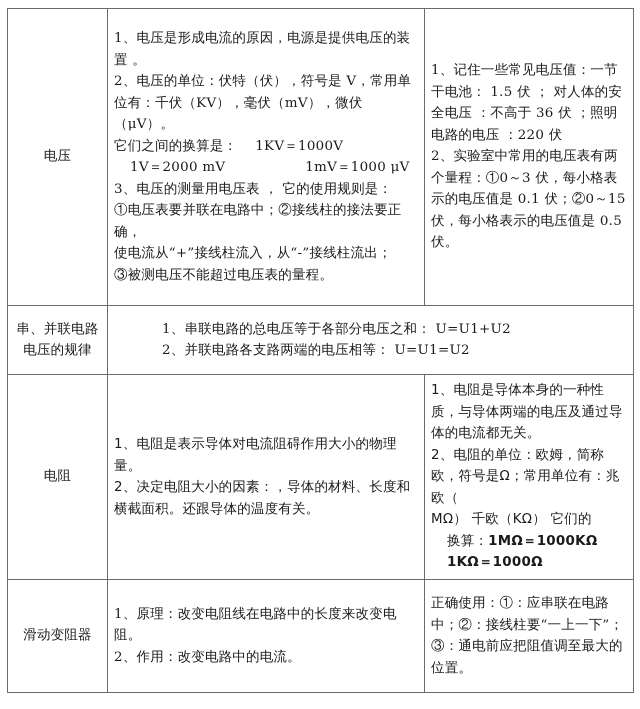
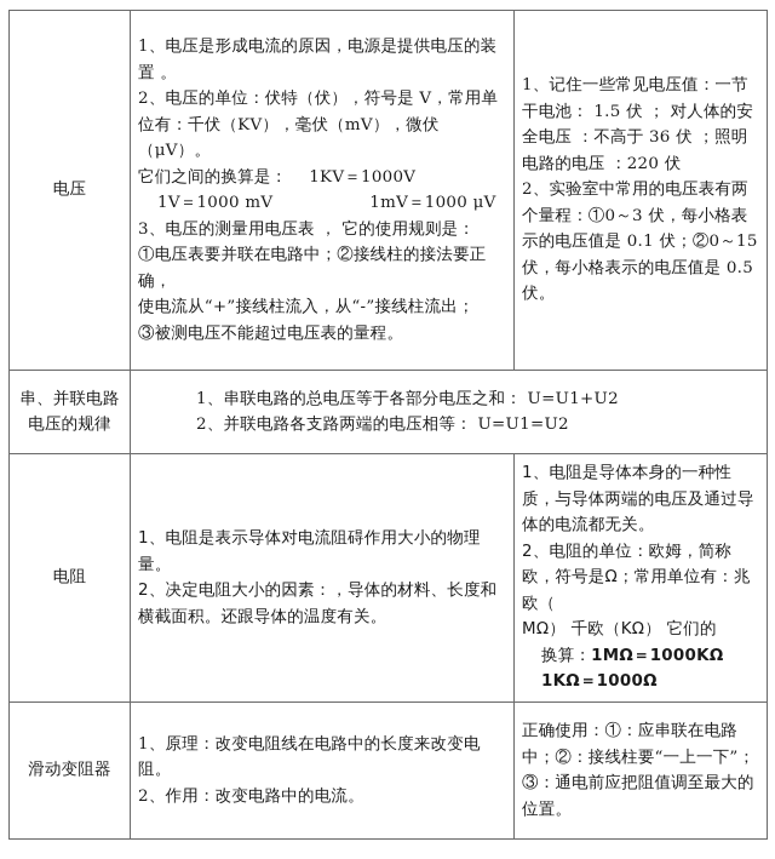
- 电压	1、电压是形成电流的原因，电源是提供电压的装置 。 2、电压的单位：伏特（伏），符号是 V，常用单位有：千伏（KV），毫伏（mV），微伏（μV）。 它们之间的换算是： 1KV＝1000V 1V＝2000 mV 1mV＝1000 μV 3、电压的测量用电压表 ， 它的使用规则是： ①电压表要并联在电路中；②接线柱的接法要正确， 使电流从“+”接线柱流入，从“-”接线柱流出； ③被测电压不能超过电压表的量程。	1、记住一些常见电压值：一节干电池： 1.5 伏 ； 对人体的安全电压 ：不高于 36 伏 ；照明电路的电压 ：220 伏 2、实验室中常用的电压表有两个量程：①0～3 伏，每小格表示的电压值是 0.1 伏；②0～15 伏，每小格表示的电压值是 0.5 伏。
+ 电压	1、电压是形成电流的原因，电源是提供电压的装置 。 2、电压的单位：伏特（伏），符号是 V，常用单位有：千伏（KV），毫伏（mV），微伏（μV）。 它们之间的换算是： 1KV＝1000V 1V＝1000 mV 1mV＝1000 μV 3、电压的测量用电压表 ， 它的使用规则是： ①电压表要并联在电路中；②接线柱的接法要正确， 使电流从“+”接线柱流入，从“-”接线柱流出； ③被测电压不能超过电压表的量程。	1、记住一些常见电压值：一节干电池： 1.5 伏 ； 对人体的安全电压 ：不高于 36 伏 ；照明电路的电压 ：220 伏 2、实验室中常用的电压表有两个量程：①0～3 伏，每小格表示的电压值是 0.1 伏；②0～15 伏，每小格表示的电压值是 0.5 伏。
  串、并联电路电压的规律	1、串联电路的总电压等于各部分电压之和： U=U1+U2 2、并联电路各支路两端的电压相等： U=U1=U2
  电阻	1、电阻是表示导体对电流阻碍作用大小的物理量。 2、决定电阻大小的因素：，导体的材料、长度和 横截面积。还跟导体的温度有关。	1、电阻是导体本身的一种性质，与导体两端的电压及通过导体的电流都无关。 2、电阻的单位：欧姆，简称欧，符号是Ω；常用单位有：兆欧（ MΩ） 千欧（KΩ） 它们的 换算：1MΩ＝1000KΩ 1KΩ＝1000Ω
  滑动变阻器	1、原理：改变电阻线在电路中的长度来改变电阻。 2、作用：改变电路中的电流。	正确使用：①：应串联在电路中；②：接线柱要“一上一下”； ③：通电前应把阻值调至最大的位置。
